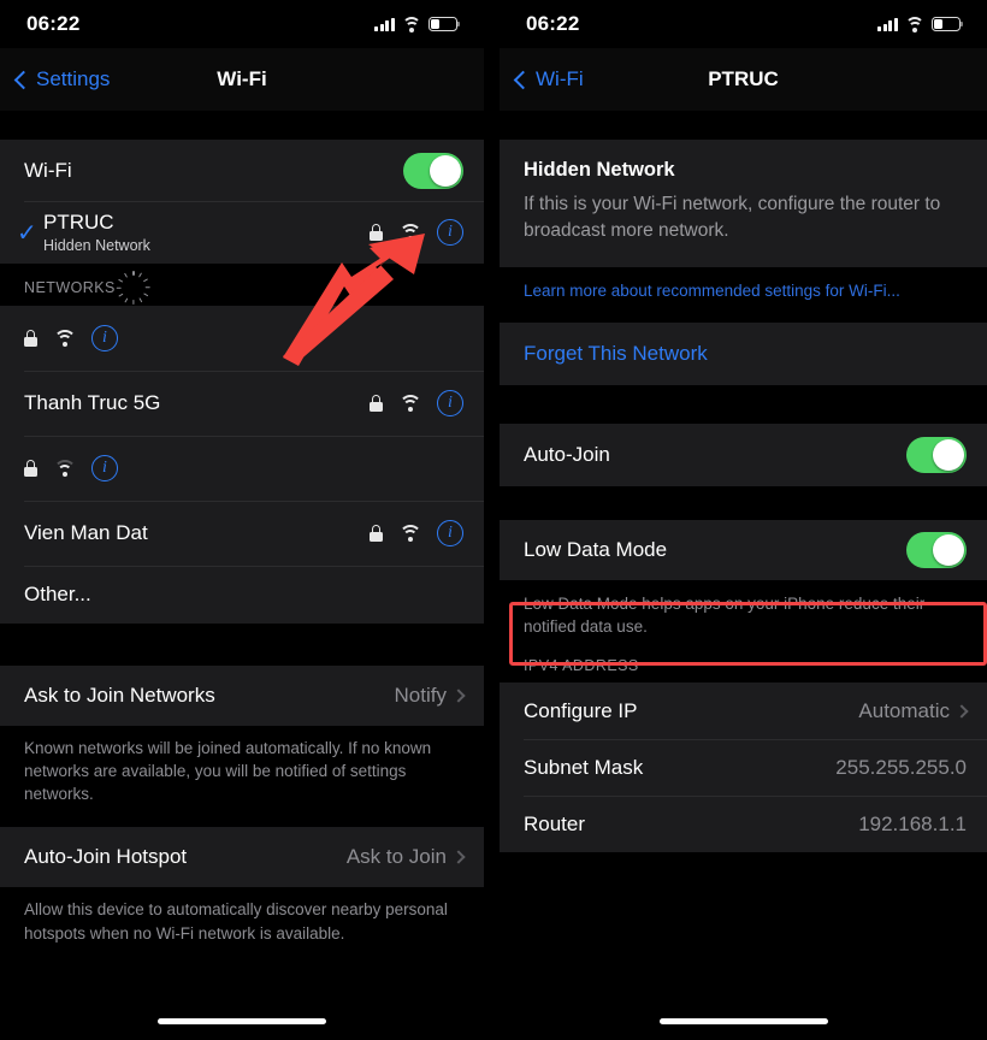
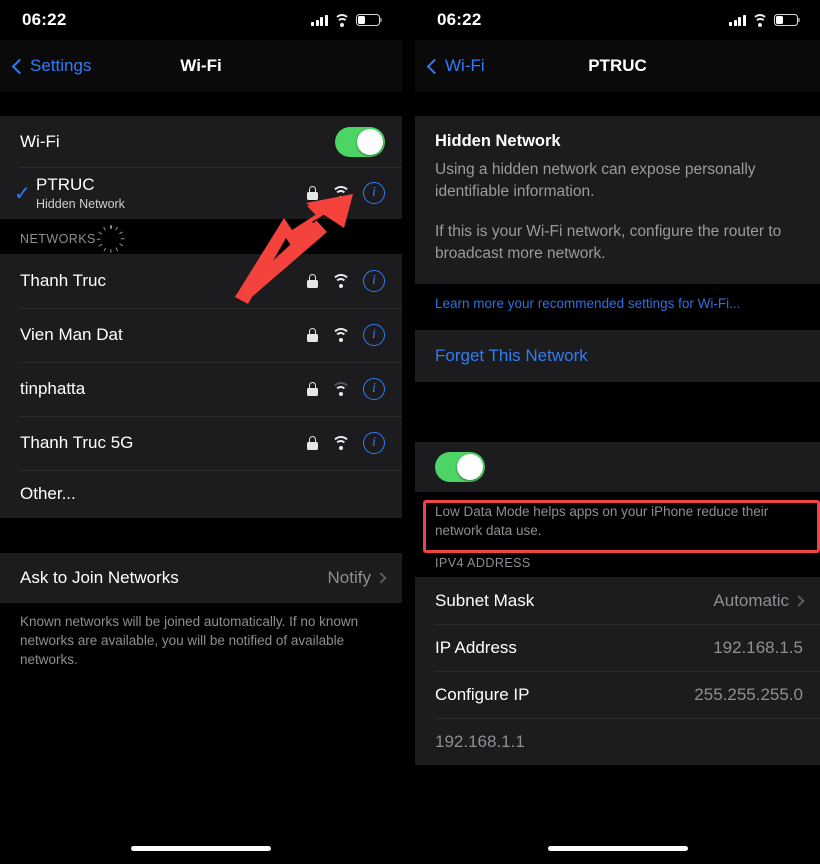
  06:22
  Settings
  Wi-Fi
  Wi-Fi
  ✓
  PTRUC
  Hidden Network
  i
  NETWORKS
+ Thanh Truc
  i
- Thanh Truc 5G
+ Vien Man Dat
  i
+ tinphatta
  i
- Vien Man Dat
+ Thanh Truc 5G
  i
  Other...
  Ask to Join Networks
  Notify
- Known networks will be joined automatically. If no known networks are available, you will be notified of settings networks.
+ Known networks will be joined automatically. If no known networks are available, you will be notified of available networks.
- Auto-Join Hotspot
- Ask to Join
- Allow this device to automatically discover nearby personal hotspots when no Wi-Fi network is available.
  06:22
  Wi-Fi
  PTRUC
  Hidden Network
+ Using a hidden network can expose personally identifiable information.
  If this is your Wi-Fi network, configure the router to broadcast more network.
- Learn more about recommended settings for Wi-Fi...
+ Learn more your recommended settings for Wi-Fi...
  Forget This Network
- Auto-Join
- Low Data Mode
- Low Data Mode helps apps on your iPhone reduce their notified data use.
+ Low Data Mode helps apps on your iPhone reduce their network data use.
  IPV4 ADDRESS
- Configure IP
+ Subnet Mask
  Automatic
+ IP Address
+ 192.168.1.5
- Subnet Mask
+ Configure IP
  255.255.255.0
- Router
  192.168.1.1
